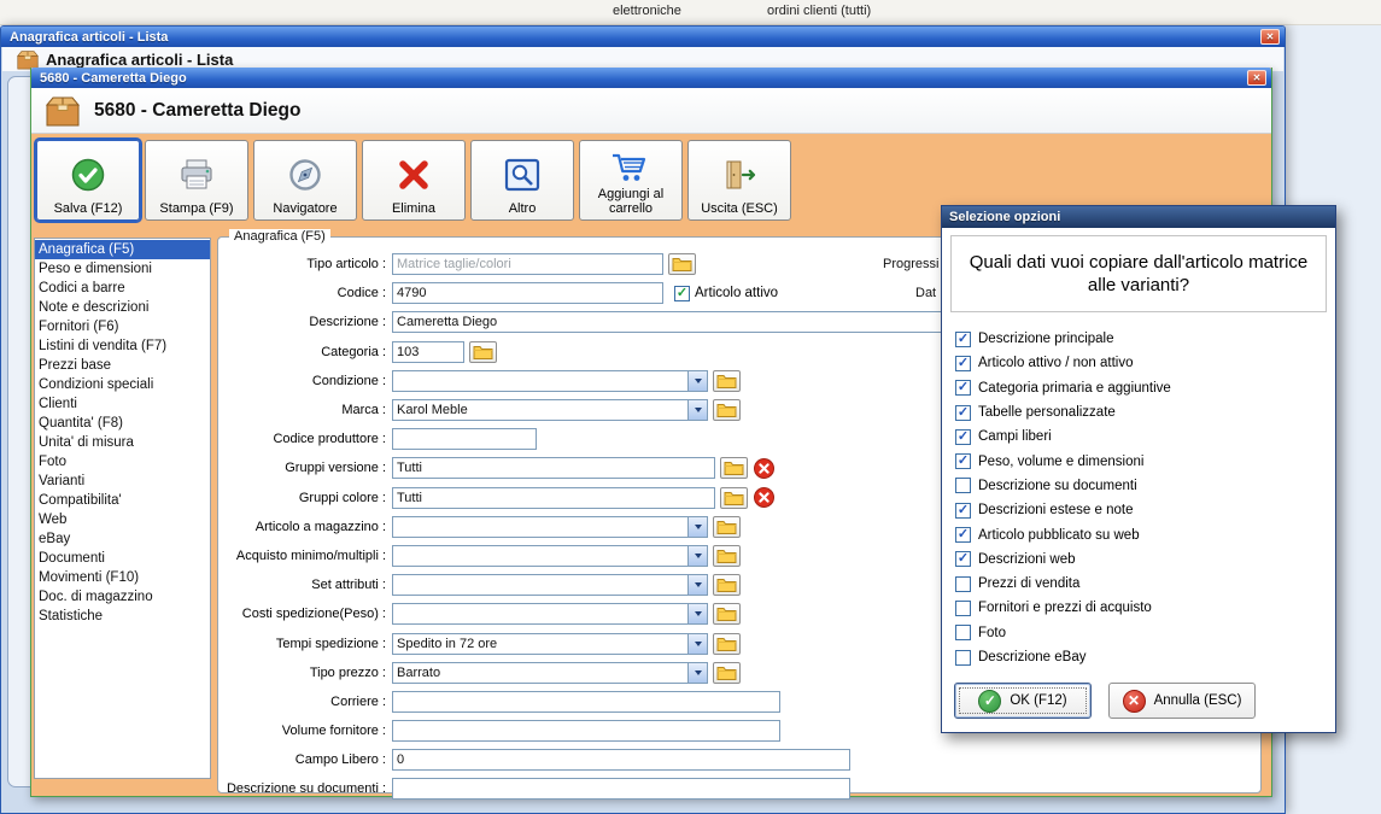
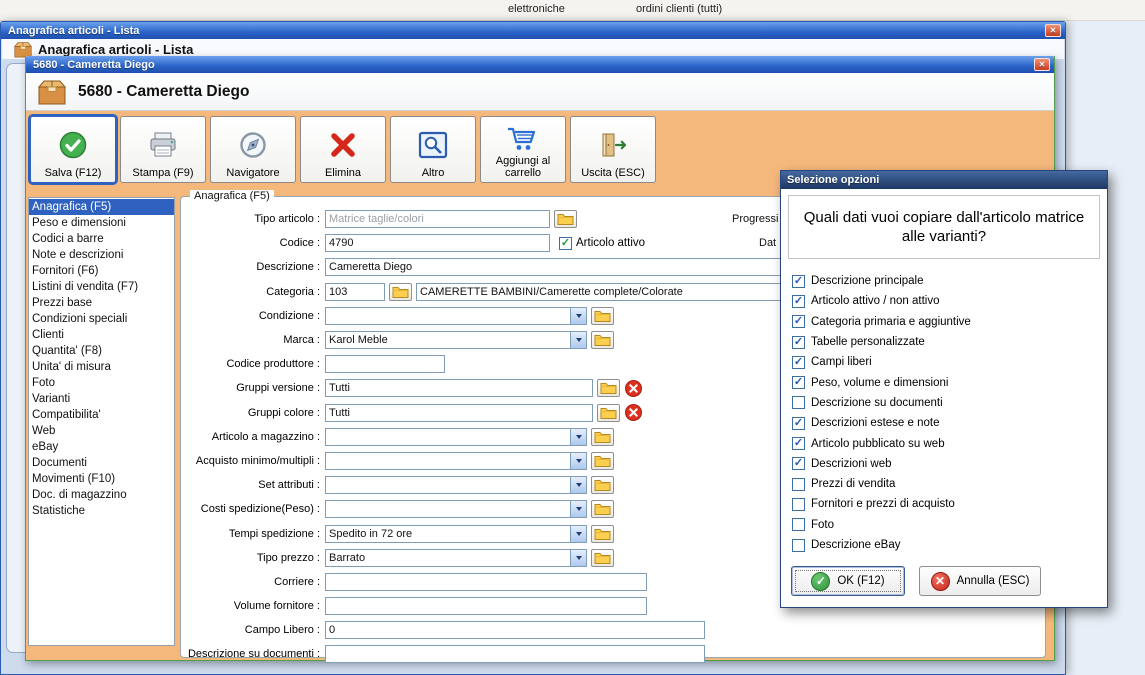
  elettroniche
  ordini clienti (tutti)
  Anagrafica articoli - Lista
  Anagrafica articoli - Lista
  5680 - Cameretta Diego
  5680 - Cameretta Diego
  Salva (F12)
  Stampa (F9)
  Navigatore
  Elimina
  Altro
  Aggiungi al carrello
  Uscita (ESC)
  Anagrafica (F5)
  Peso e dimensioni
  Codici a barre
  Note e descrizioni
  Fornitori (F6)
  Listini di vendita (F7)
  Prezzi base
  Condizioni speciali
  Clienti
  Quantita' (F8)
  Unita' di misura
  Foto
  Varianti
  Compatibilita'
  Web
  eBay
  Documenti
  Movimenti (F10)
  Doc. di magazzino
  Statistiche
  Anagrafica (F5)
  Tipo articolo :
  Matrice taglie/colori
  Codice :
  4790
  ✓
  Articolo attivo
  Descrizione :
  Cameretta Diego
  Categoria :
  103
+ CAMERETTE BAMBINI/Camerette complete/Colorate
  Condizione :
  Marca :
  Karol Meble
  Codice produttore :
  Gruppi versione :
  Tutti
  Gruppi colore :
  Tutti
  Articolo a magazzino :
  Acquisto minimo/multipli :
  Set attributi :
  Costi spedizione(Peso) :
  Tempi spedizione :
  Spedito in 72 ore
  Tipo prezzo :
  Barrato
  Corriere :
  Volume fornitore :
  Campo Libero :
  0
  Descrizione su documenti :
  Progressi
  Dat
  Selezione opzioni
  Quali dati vuoi copiare dall'articolo matrice alle varianti?
  ✓
  Descrizione principale
  ✓
  Articolo attivo / non attivo
  ✓
  Categoria primaria e aggiuntive
  ✓
  Tabelle personalizzate
  ✓
  Campi liberi
  ✓
  Peso, volume e dimensioni
  Descrizione su documenti
  ✓
  Descrizioni estese e note
  ✓
  Articolo pubblicato su web
  ✓
  Descrizioni web
  Prezzi di vendita
  Fornitori e prezzi di acquisto
  Foto
  Descrizione eBay
  OK (F12)
  Annulla (ESC)
